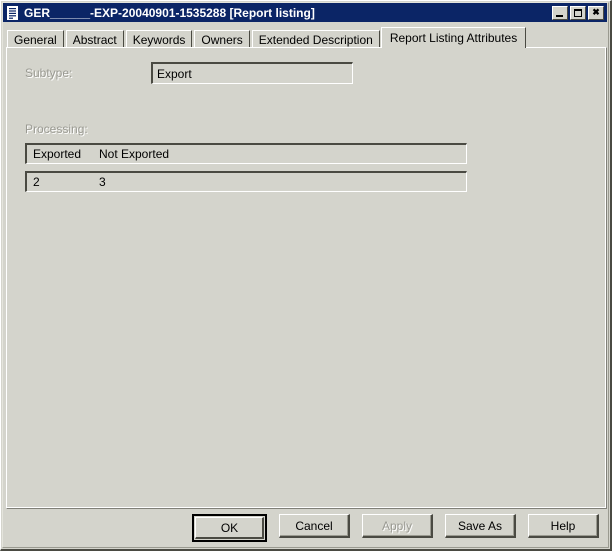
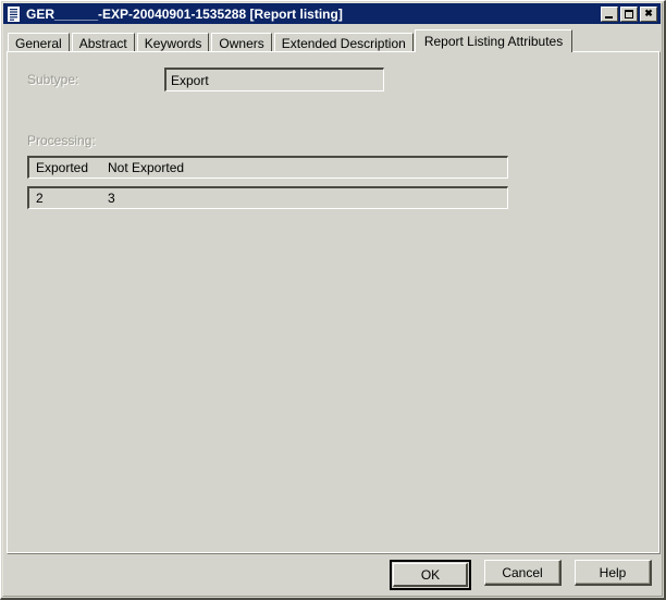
  GER______-EXP-20040901-1535288 [Report listing]
  ✖
  General
  Abstract
  Keywords
  Owners
  Extended Description
  Report Listing Attributes
  Subtype:
  Export
  Processing:
  Exported
  Not Exported
  2
  3
  OK
  Cancel
- Apply
- Save As
  Help
